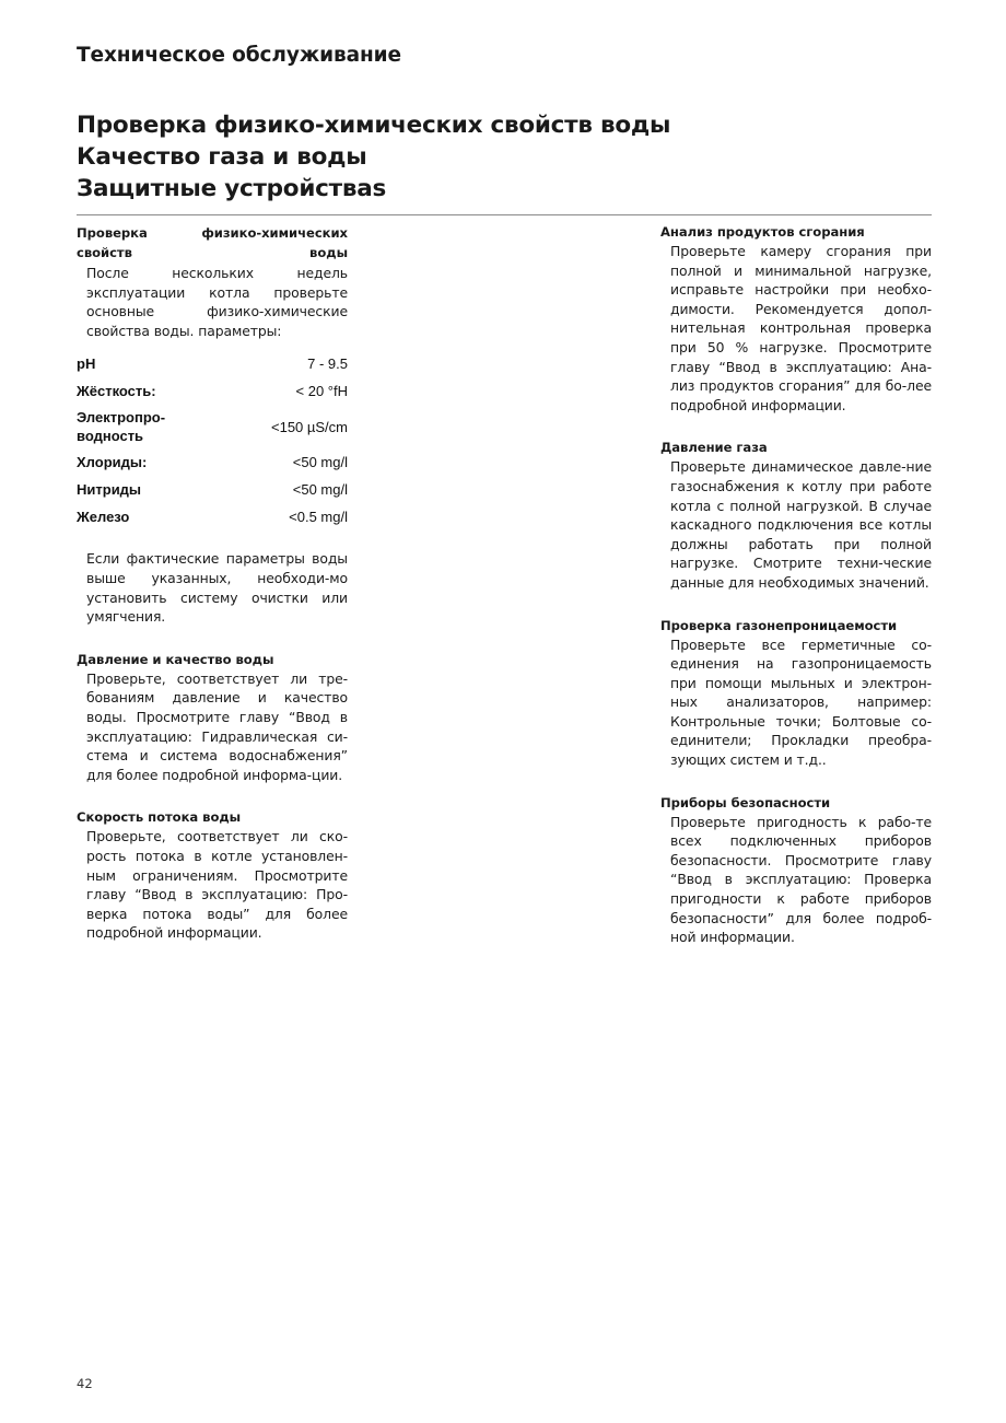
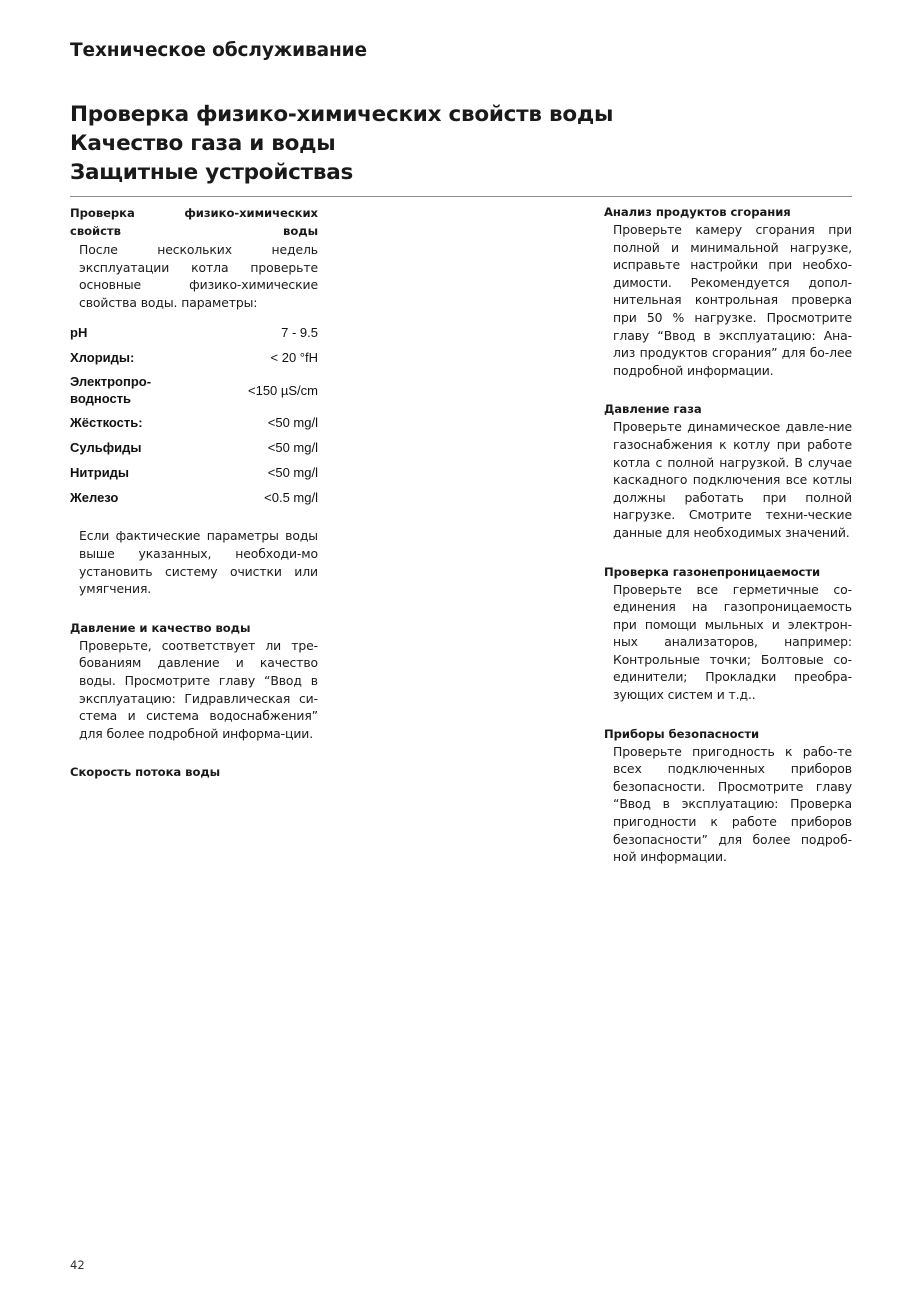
  Техническое обслуживание
  Проверка физико-химических свойств воды
  Качество газа и воды
  Защитные устройстваs
  Проверка физико-химических свойств воды
  После нескольких недель эксплуатации котла проверьте основные физико-химические свойства воды. параметры:
  pH	7 - 9.5
- Жёсткость:	< 20 °fH
+ Хлориды:	< 20 °fH
  Электропро- водность	<150 µS/cm
- Хлориды:	<50 mg/l
+ Жёсткость:	<50 mg/l
+ Сульфиды	<50 mg/l
  Нитриды	<50 mg/l
  Железо	<0.5 mg/l
  Если фактические параметры воды выше указанных, необходи-мо установить систему очистки или умягчения.
  Давление и качество воды
  Проверьте, соответствует ли тре-бованиям давление и качество воды. Просмотрите главу “Ввод в эксплуатацию: Гидравлическая си-стема и система водоснабжения” для более подробной информа-ции.
  Скорость потока воды
- Проверьте, соответствует ли ско-рость потока в котле установлен-ным ограничениям. Просмотрите главу “Ввод в эксплуатацию: Про-верка потока воды” для более подробной информации.
  Анализ продуктов сгорания
  Проверьте камеру сгорания при полной и минимальной нагрузке, исправьте настройки при необхо-димости. Рекомендуется допол-нительная контрольная проверка при 50 % нагрузке. Просмотрите главу “Ввод в эксплуатацию: Ана-лиз продуктов сгорания” для бо-лее подробной информации.
  Давление газа
  Проверьте динамическое давле-ние газоснабжения к котлу при работе котла с полной нагрузкой. В случае каскадного подключения все котлы должны работать при полной нагрузке. Смотрите техни-ческие данные для необходимых значений.
  Проверка газонепроницаемости
  Проверьте все герметичные со-единения на газопроницаемость при помощи мыльных и электрон-ных анализаторов, например: Контрольные точки; Болтовые со-единители; Прокладки преобра-зующих систем и т.д..
  Приборы безопасности
  Проверьте пригодность к рабо-те всех подключенных приборов безопасности. Просмотрите главу “Ввод в эксплуатацию: Проверка пригодности к работе приборов безопасности” для более подроб-ной информации.
  42
